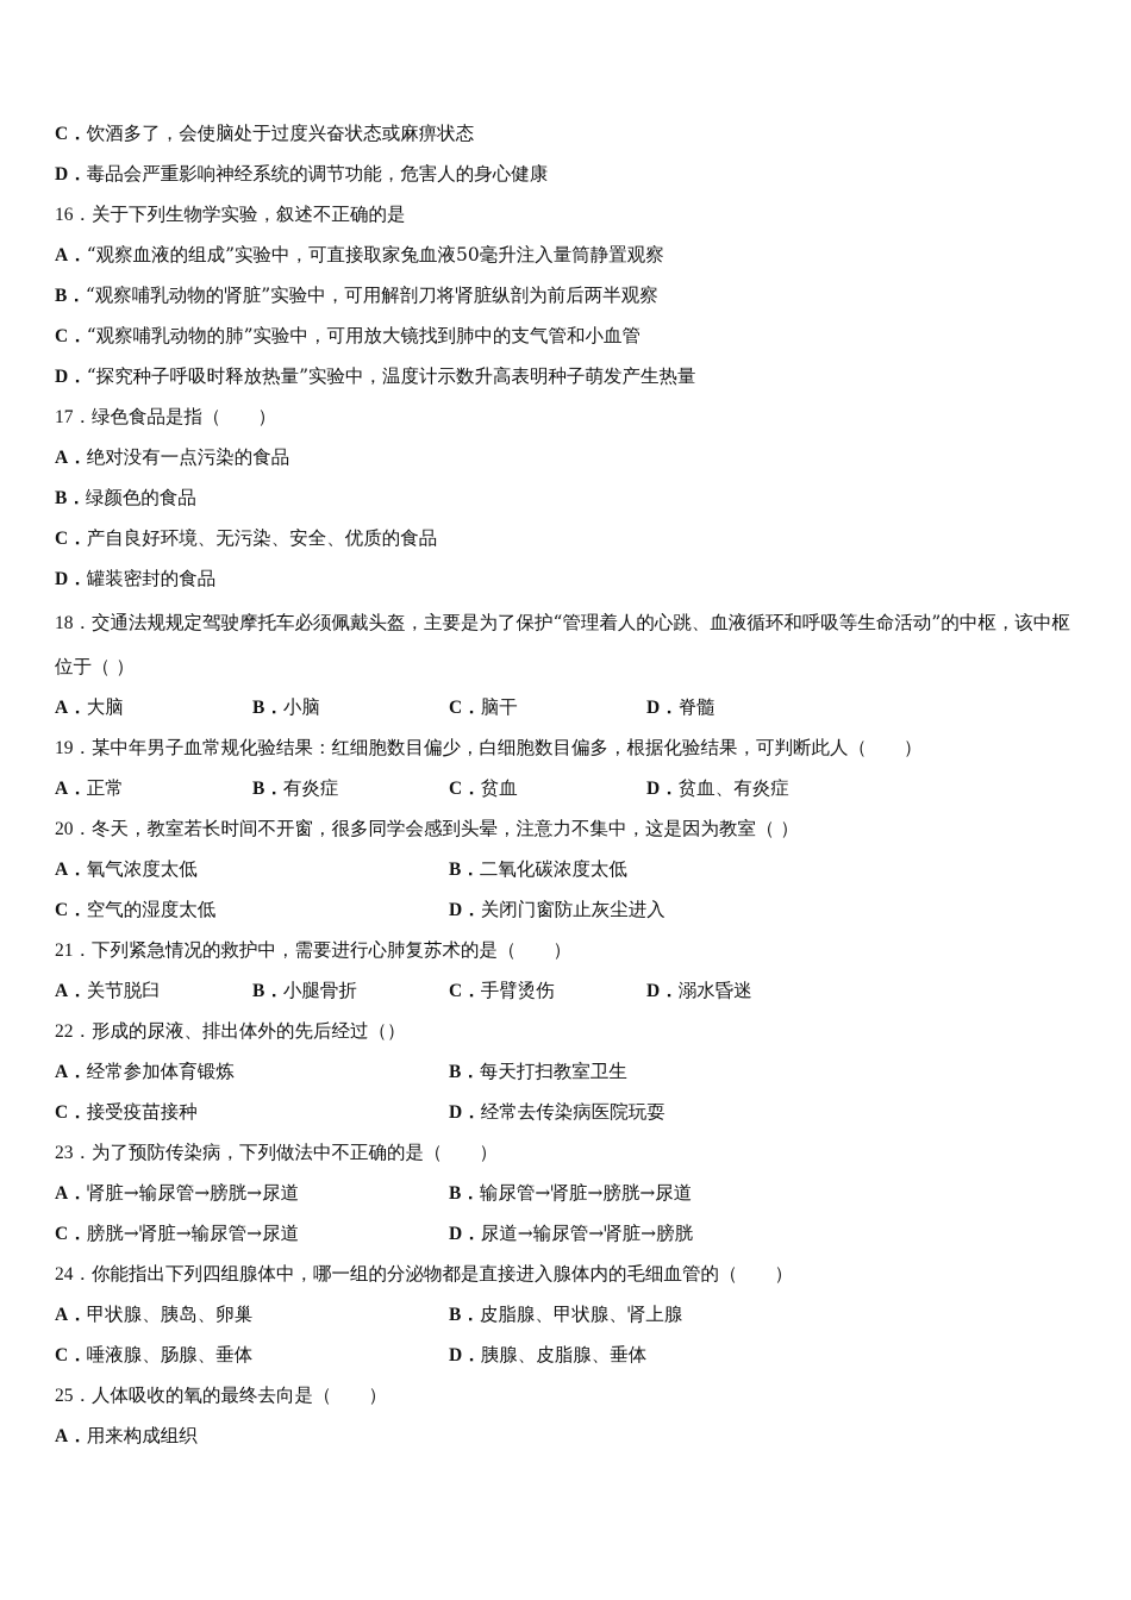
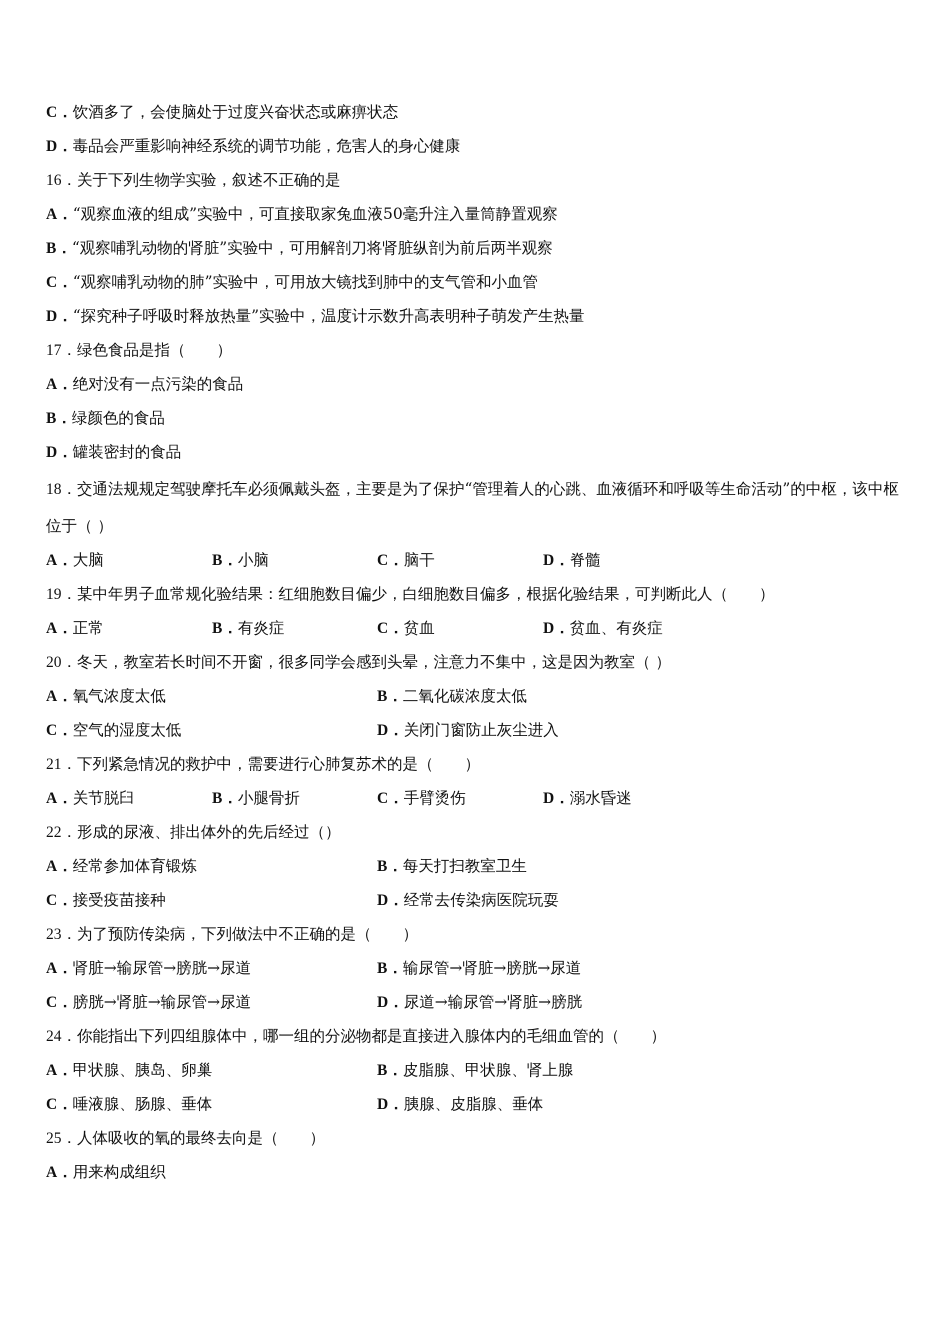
  C．饮酒多了，会使脑处于过度兴奋状态或麻痹状态
  D．毒品会严重影响神经系统的调节功能，危害人的身心健康
  16．关于下列生物学实验，叙述不正确的是
  A．“观察血液的组成”实验中，可直接取家兔血液50毫升注入量筒静置观察
  B．“观察哺乳动物的肾脏”实验中，可用解剖刀将肾脏纵剖为前后两半观察
  C．“观察哺乳动物的肺”实验中，可用放大镜找到肺中的支气管和小血管
  D．“探究种子呼吸时释放热量”实验中，温度计示数升高表明种子萌发产生热量
  17．绿色食品是指（ ）
  A．绝对没有一点污染的食品
  B．绿颜色的食品
- C．产自良好环境、无污染、安全、优质的食品
  D．罐装密封的食品
  18．交通法规规定驾驶摩托车必须佩戴头盔，主要是为了保护“管理着人的心跳、血液循环和呼吸等生命活动”的中枢，该中枢位于（ ）
  A．大脑
  B．小脑
  C．脑干
  D．脊髓
  19．某中年男子血常规化验结果：红细胞数目偏少，白细胞数目偏多，根据化验结果，可判断此人（ ）
  A．正常
  B．有炎症
  C．贫血
  D．贫血、有炎症
  20．冬天，教室若长时间不开窗，很多同学会感到头晕，注意力不集中，这是因为教室（ ）
  A．氧气浓度太低
  B．二氧化碳浓度太低
  C．空气的湿度太低
  D．关闭门窗防止灰尘进入
  21．下列紧急情况的救护中，需要进行心肺复苏术的是（ ）
  A．关节脱臼
  B．小腿骨折
  C．手臂烫伤
  D．溺水昏迷
  22．形成的尿液、排出体外的先后经过（）
  A．经常参加体育锻炼
  B．每天打扫教室卫生
  C．接受疫苗接种
  D．经常去传染病医院玩耍
  23．为了预防传染病，下列做法中不正确的是（ ）
  A．肾脏→输尿管→膀胱→尿道
  B．输尿管→肾脏→膀胱→尿道
  C．膀胱→肾脏→输尿管→尿道
  D．尿道→输尿管→肾脏→膀胱
  24．你能指出下列四组腺体中，哪一组的分泌物都是直接进入腺体内的毛细血管的（ ）
  A．甲状腺、胰岛、卵巢
  B．皮脂腺、甲状腺、肾上腺
  C．唾液腺、肠腺、垂体
  D．胰腺、皮脂腺、垂体
  25．人体吸收的氧的最终去向是（ ）
  A．用来构成组织
